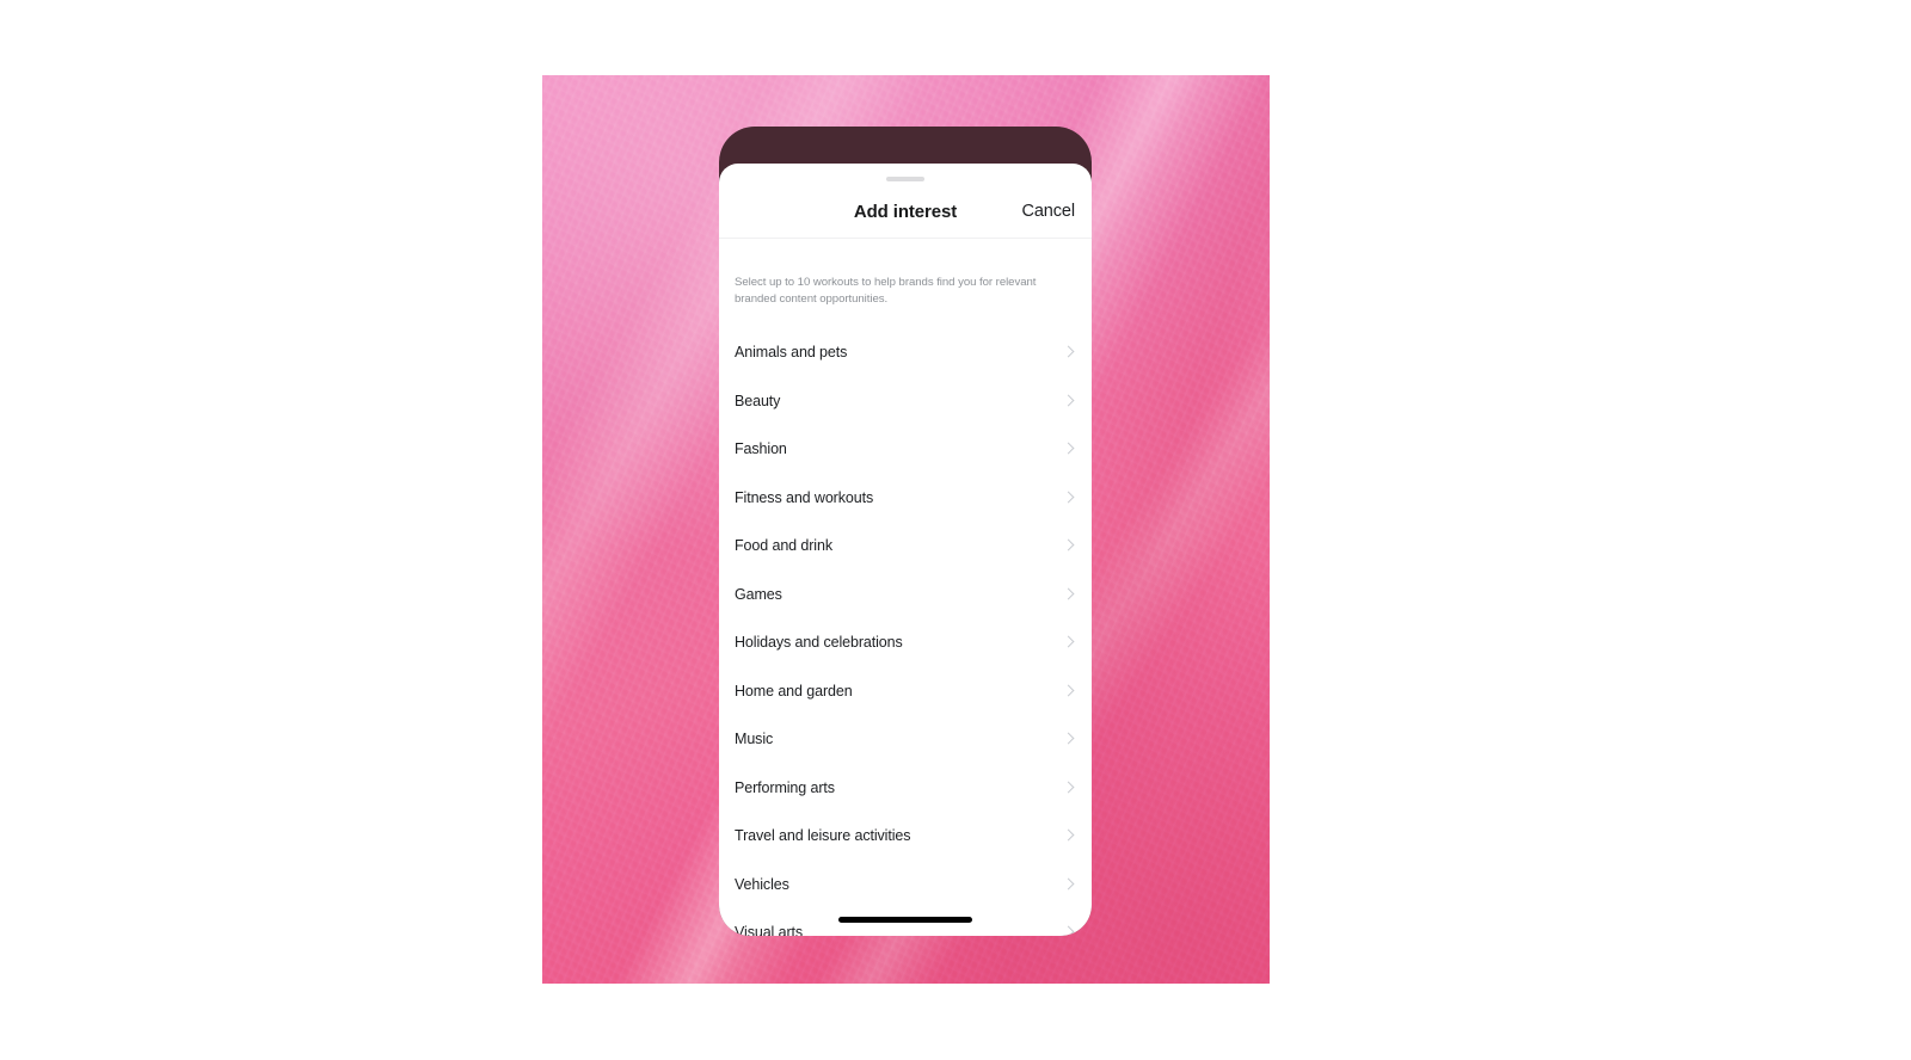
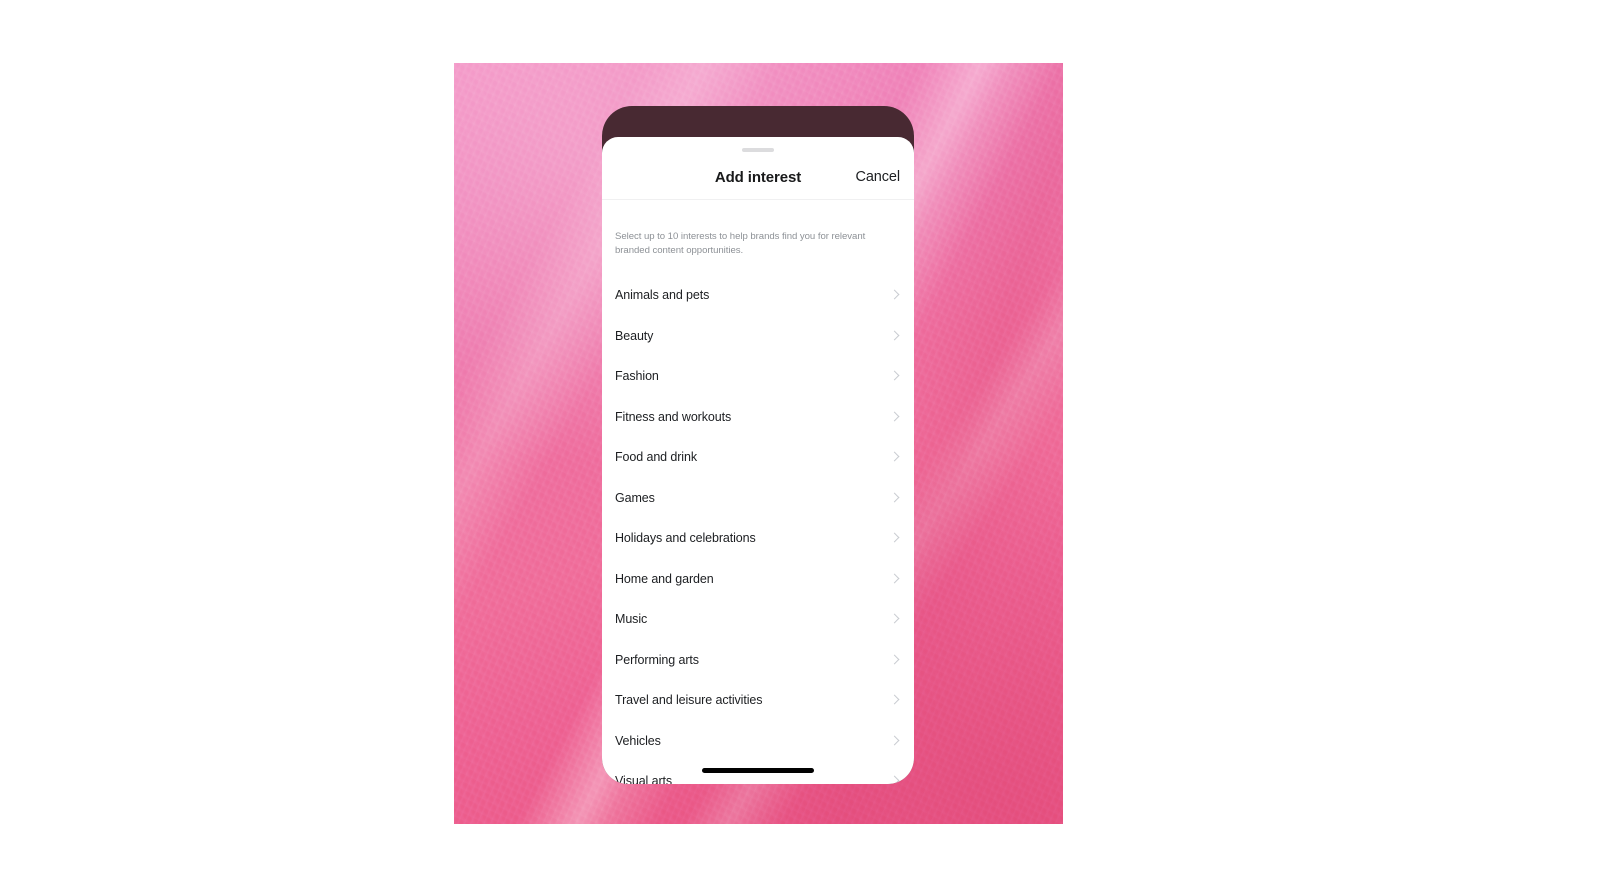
  Add interest
  Cancel
- Select up to 10 workouts to help brands find you for relevant branded content opportunities.
+ Select up to 10 interests to help brands find you for relevant branded content opportunities.
  Animals and pets
  Beauty
  Fashion
  Fitness and workouts
  Food and drink
  Games
  Holidays and celebrations
  Home and garden
  Music
  Performing arts
  Travel and leisure activities
  Vehicles
  Visual arts
